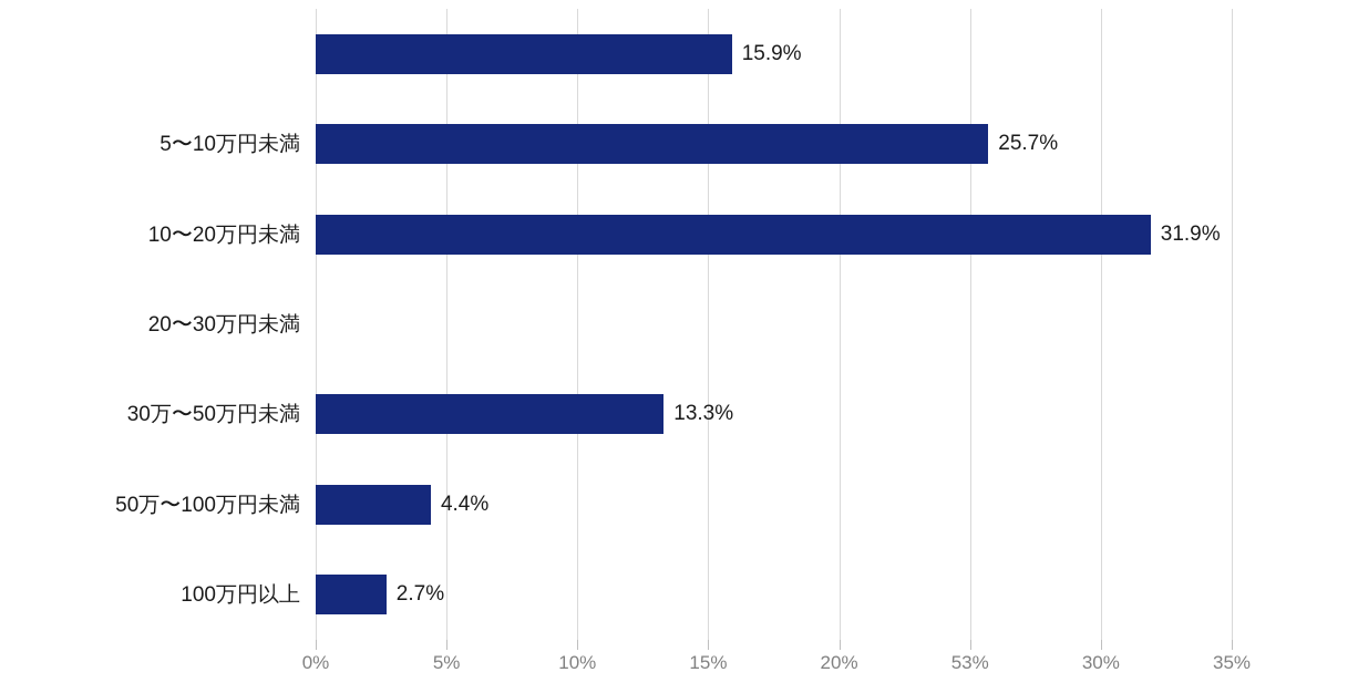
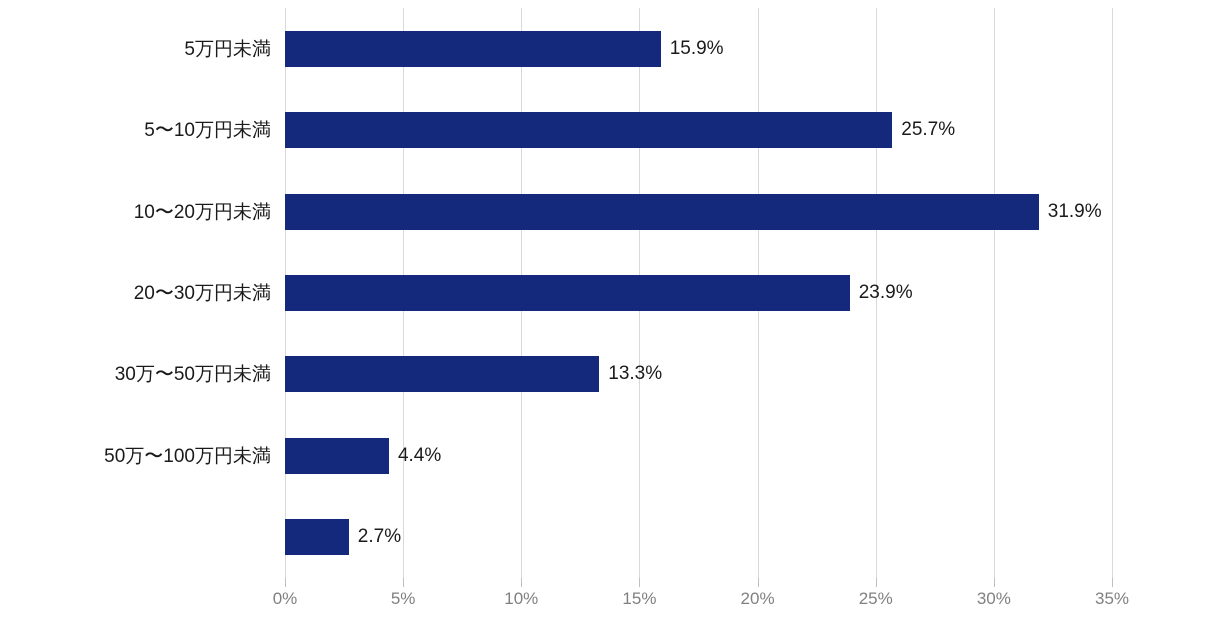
+ 5万円未満
  5〜10万円未満
  10〜20万円未満
  20〜30万円未満
  30万〜50万円未満
  50万〜100万円未満
- 100万円以上
  15.9%
  25.7%
  31.9%
+ 23.9%
  13.3%
  4.4%
  2.7%
  0%
  5%
  10%
  15%
  20%
- 53%
+ 25%
  30%
  35%
